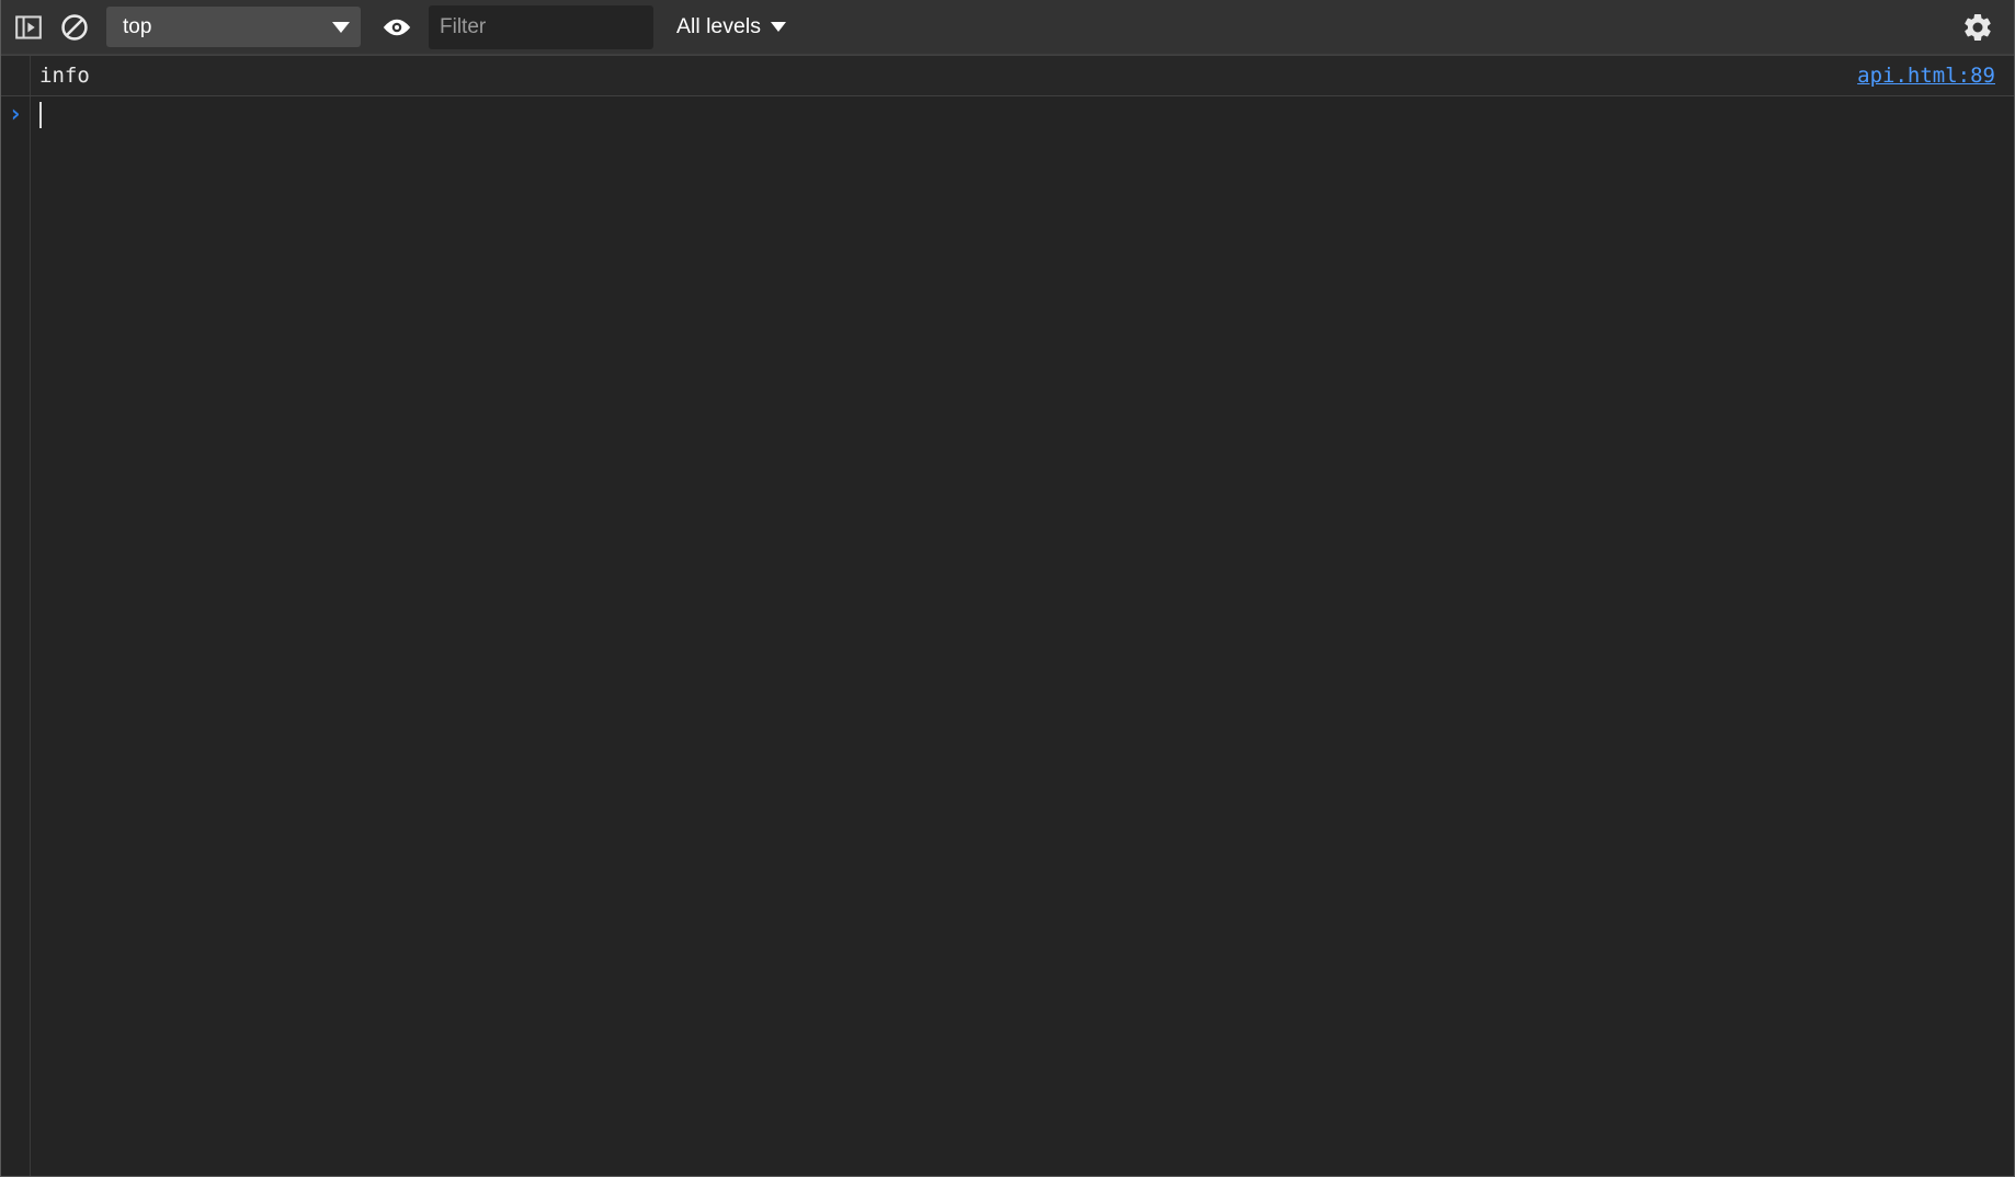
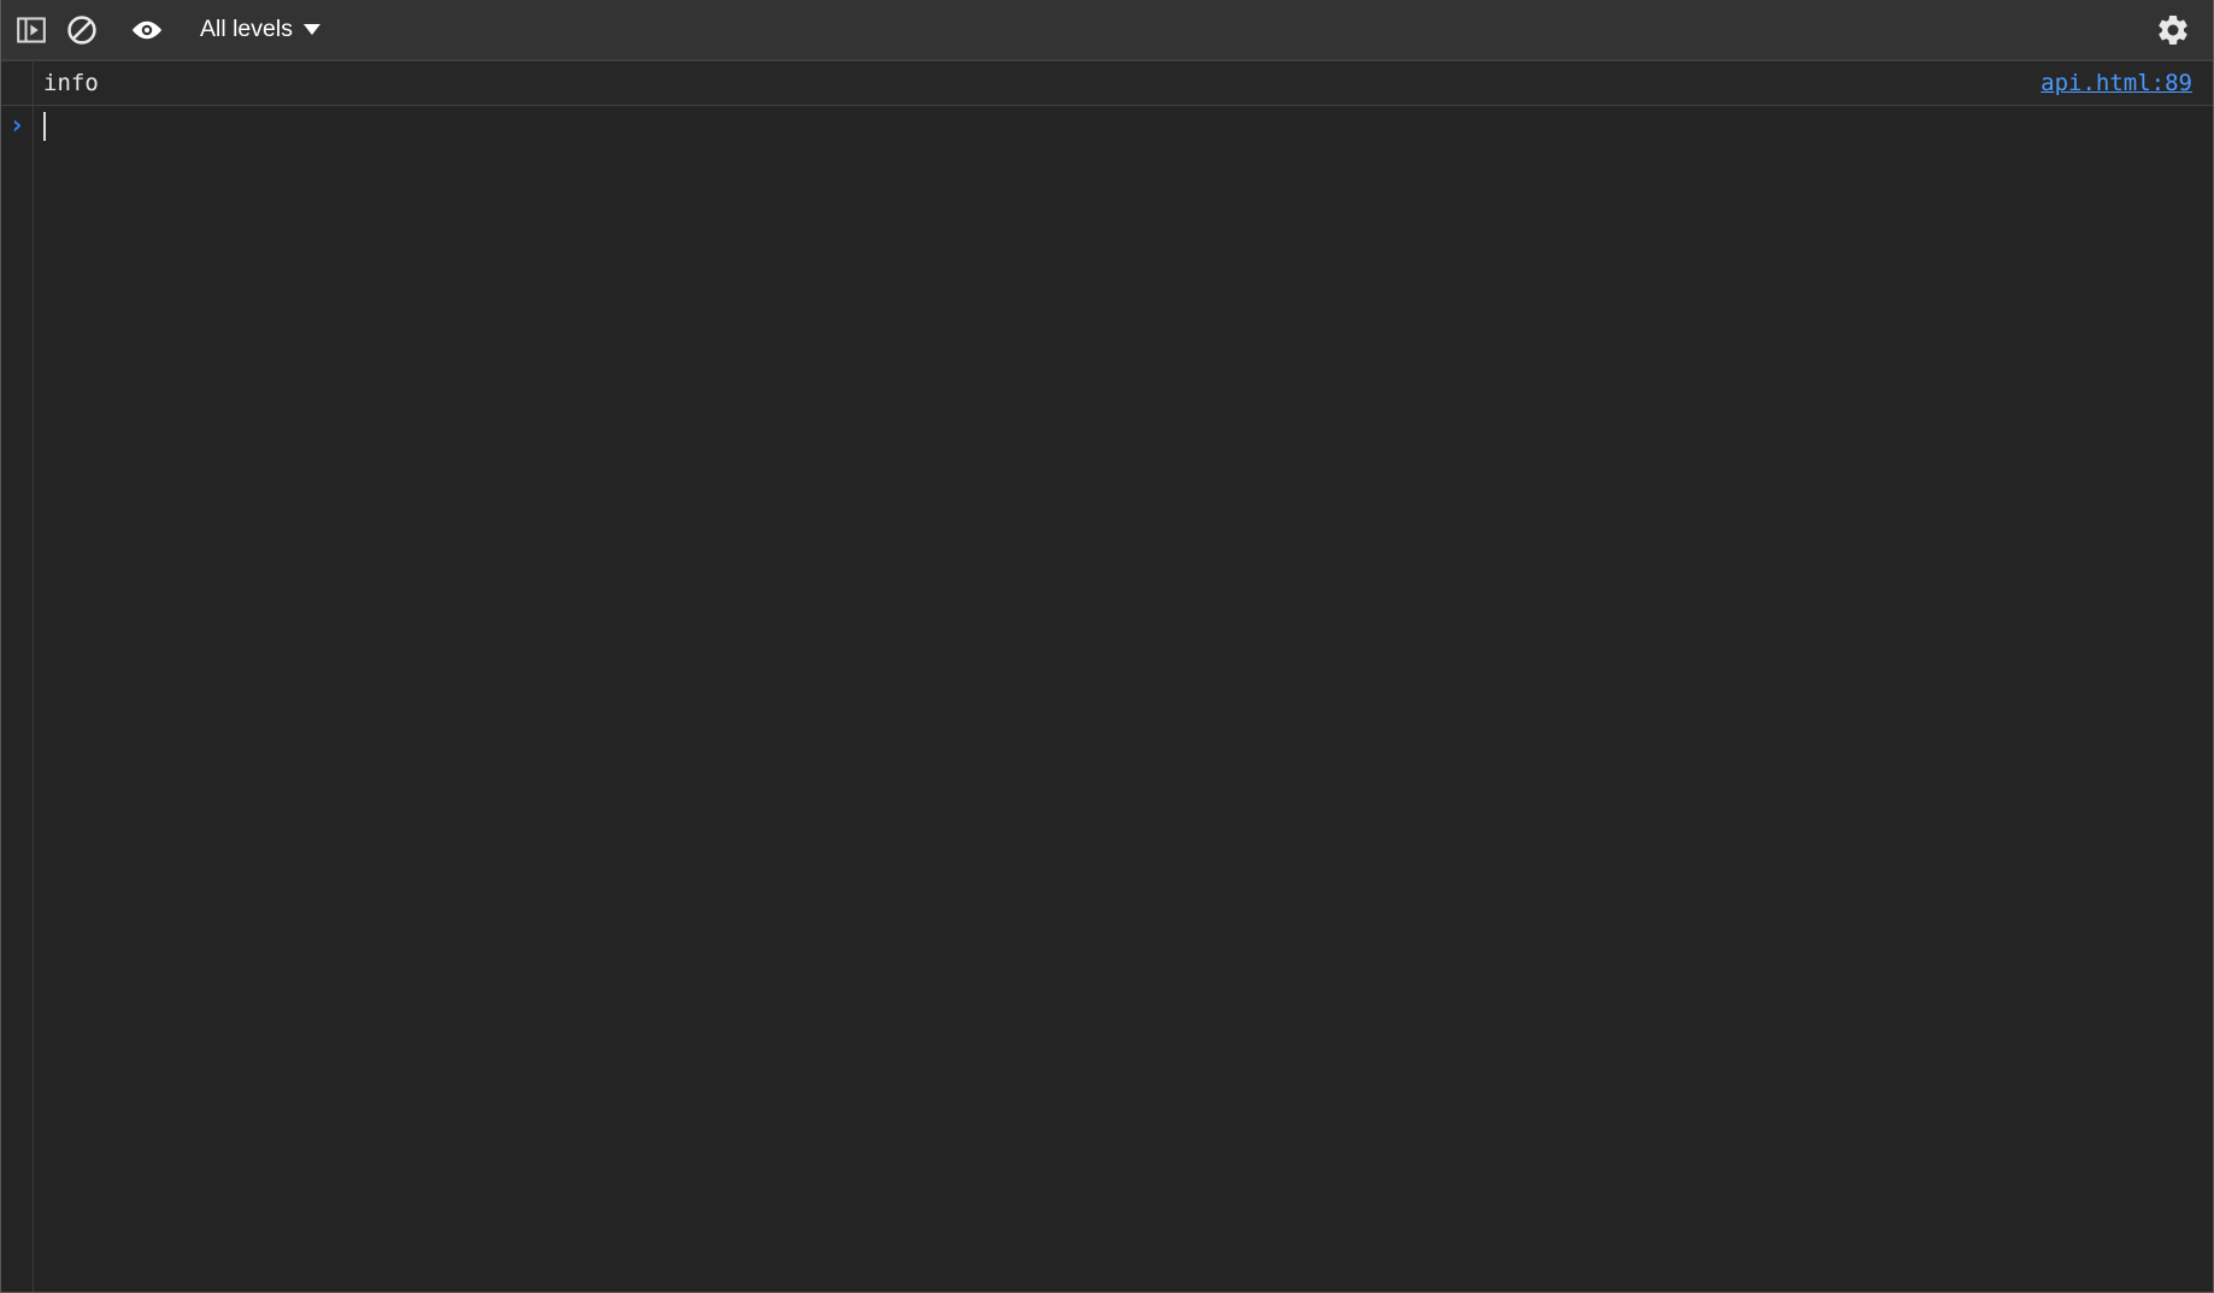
- top
- Filter
  All levels
  info
  api.html:89
  ›
